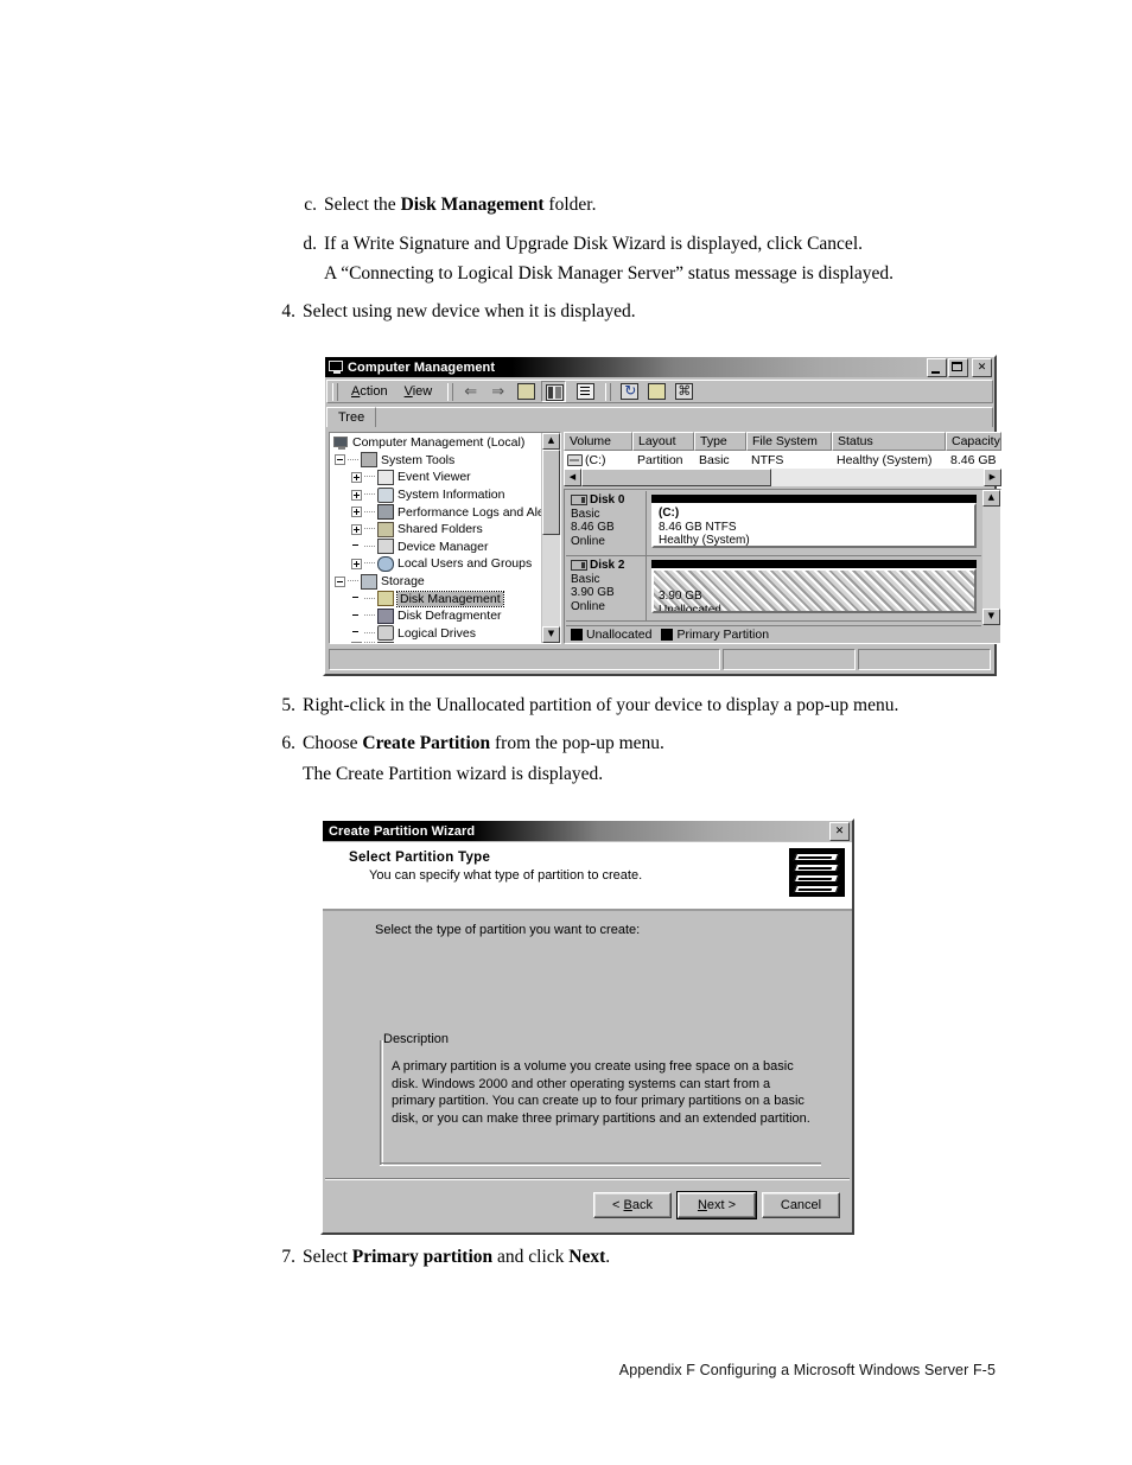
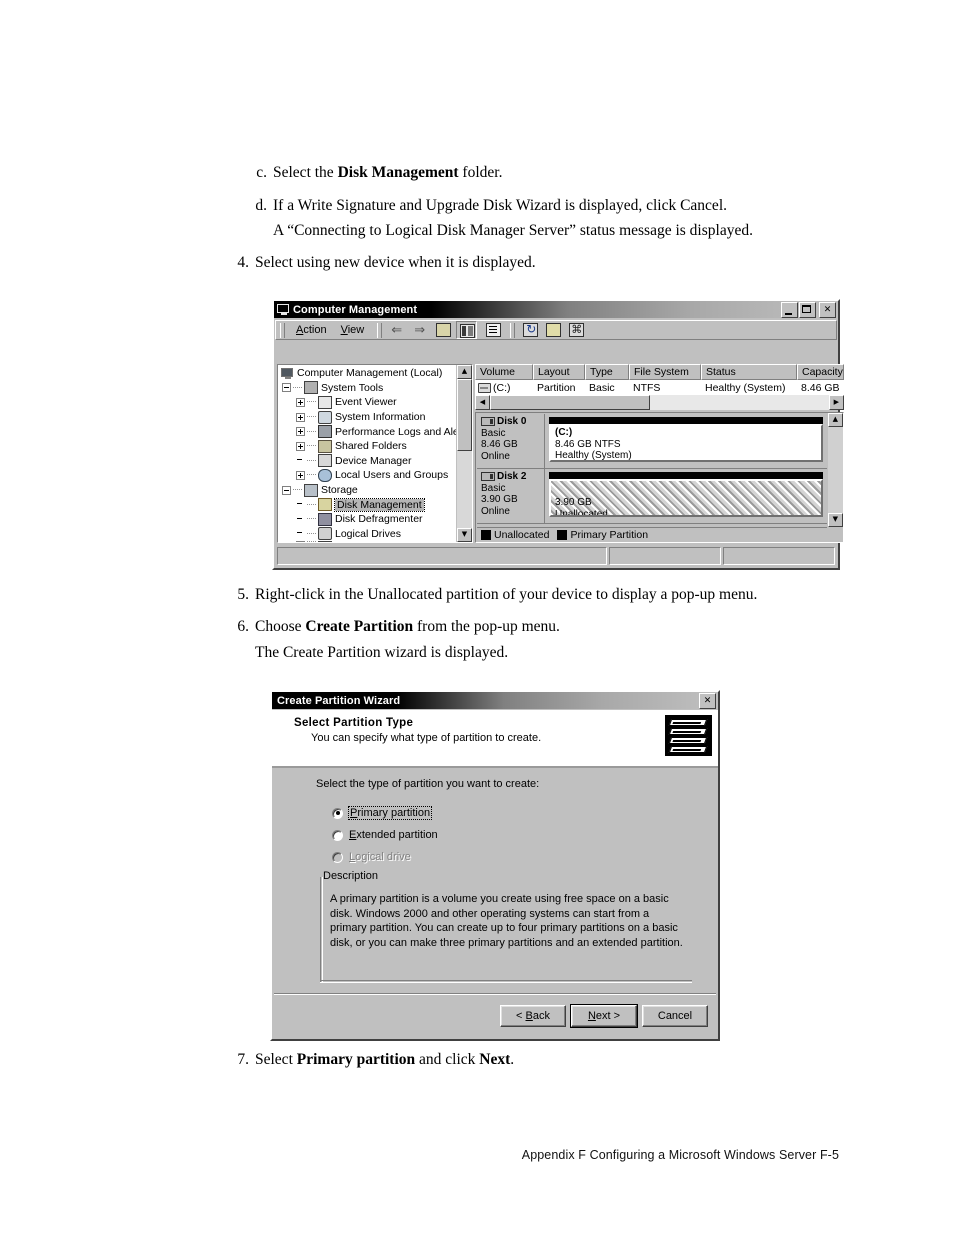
  c.
  Select the Disk Management folder.
  d.
  If a Write Signature and Upgrade Disk Wizard is displayed, click Cancel.
  A “Connecting to Logical Disk Manager Server” status message is displayed.
  4.
  Select using new device when it is displayed.
  5.
  Right-click in the Unallocated partition of your device to display a pop-up menu.
  6.
  Choose Create Partition from the pop-up menu.
  The Create Partition wizard is displayed.
  7.
  Select Primary partition and click Next.
  Appendix F Configuring a Microsoft Windows Server F-5
  Computer Management
  ✕
  Action
  View
  ⇐
  ⇒
- Tree
  Computer Management (Local)
  System Tools
  Event Viewer
  System Information
  Performance Logs and Al
  Shared Folders
  Device Manager
  Local Users and Groups
  Storage
  Disk Management
  Disk Defragmenter
  Logical Drives
  ▲
  ▼
  Volume
  Layout
  Type
  File System
  Status
  Capacity
  (C:)
  Partition
  Basic
  NTFS
  Healthy (System)
  8.46 GB
  ◀
  ▶
  Disk 0
  Basic
  8.46 GB
  Online
  (C:)
  8.46 GB NTFS
  Healthy (System)
  Disk 2
  Basic
  3.90 GB
  Online
  3.90 GB
  Unallocated
  ▲
  ▼
  Unallocated
  Primary Partition
  Create Partition Wizard
  ✕
  Select Partition Type
  You can specify what type of partition to create.
  Select the type of partition you want to create:
+ Primary partition
+ Extended partition
+ Logical drive
  Description
  A primary partition is a volume you create using free space on a basic disk. Windows 2000 and other operating systems can start from a primary partition. You can create up to four primary partitions on a basic disk, or you can make three primary partitions and an extended partition.
  < Back
  Next >
  Cancel
